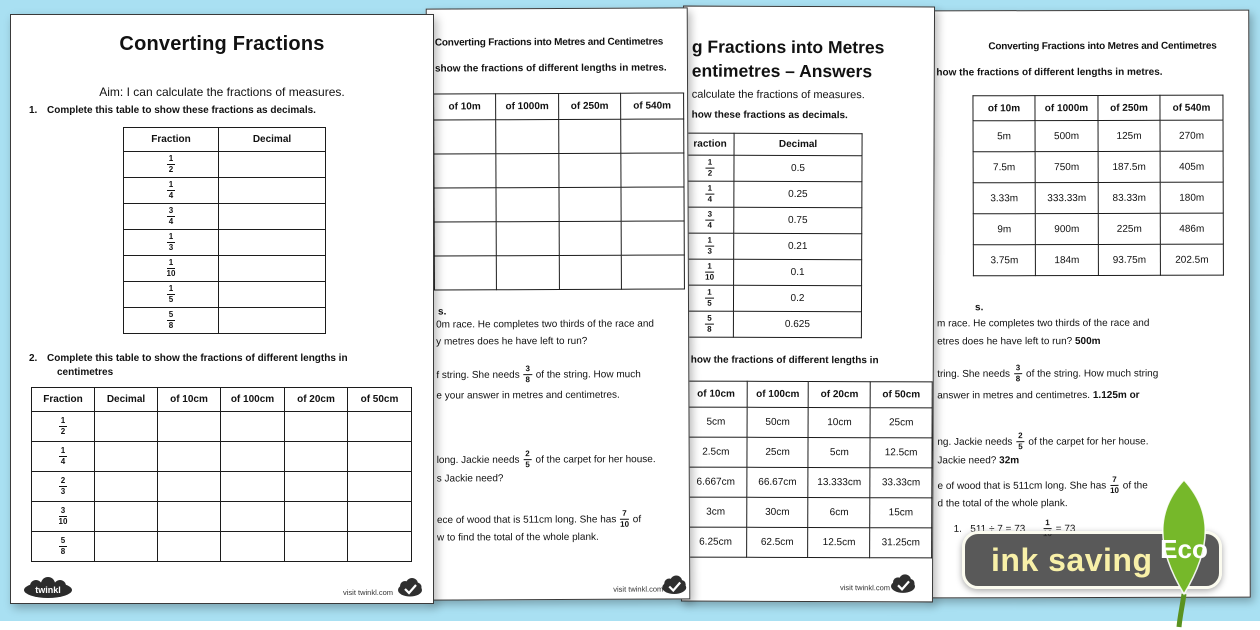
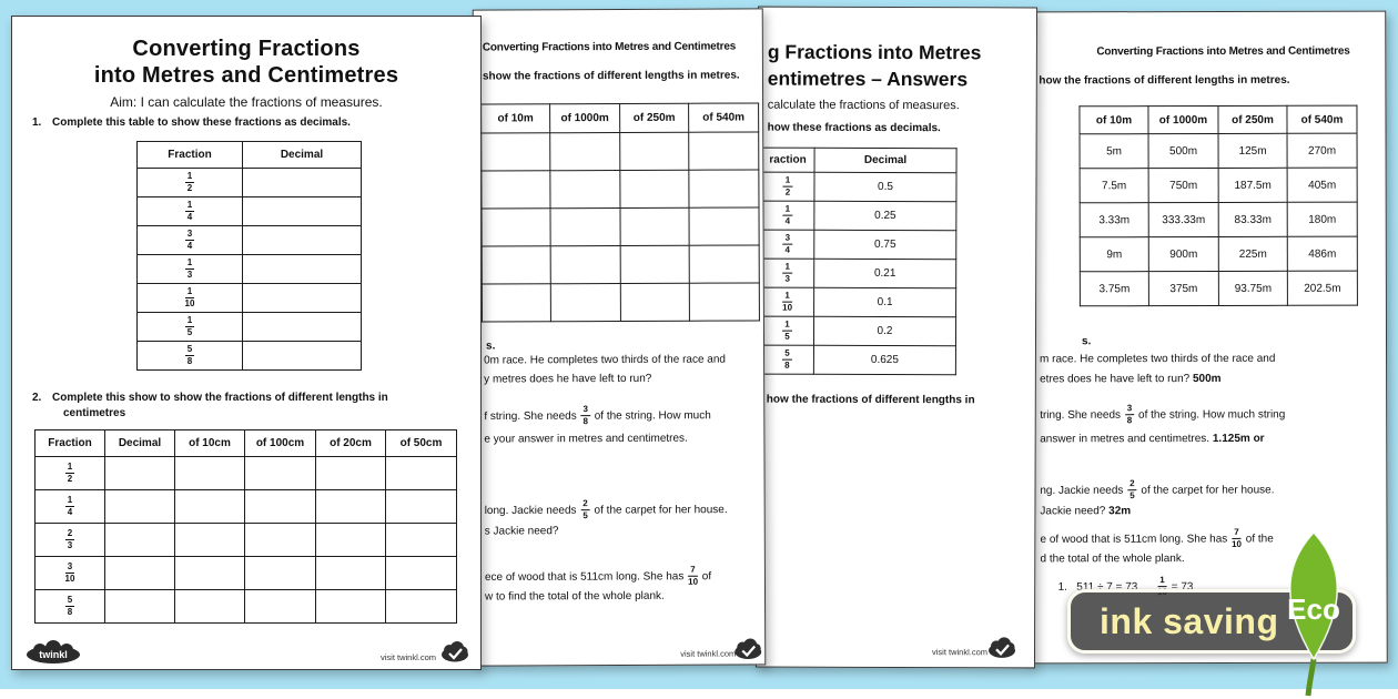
  Converting Fractions into Metres and Centimetres
  how the fractions of different lengths in metres.
  of 10m	of 1000m	of 250m	of 540m
  5m	500m	125m	270m
  7.5m	750m	187.5m	405m
  3.33m	333.33m	83.33m	180m
  9m	900m	225m	486m
- 3.75m	184m	93.75m	202.5m
+ 3.75m	375m	93.75m	202.5m
  s.
  m race. He completes two thirds of the race and
  etres does he have left to run? 500m
  tring. She needs
  3
  8
  of the string. How much string
  answer in metres and centimetres. 1.125m or
  ng. Jackie needs
  2
  5
  of the carpet for her house.
  Jackie need? 32m
  e of wood that is 511cm long. She has
  7
  10
  of the
  d the total of the whole plank.
  1. 511 ÷ 7 = 73
  1
  10
  = 73
  g Fractions into Metres
  entimetres – Answers
  calculate the fractions of measures.
  how these fractions as decimals.
  raction	Decimal
  12	0.5
  14	0.25
  34	0.75
  13	0.21
  110	0.1
  15	0.2
  58	0.625
  how the fractions of different lengths in
- of 10cm	of 100cm	of 20cm	of 50cm
- 5cm	50cm	10cm	25cm
- 2.5cm	25cm	5cm	12.5cm
- 6.667cm	66.67cm	13.333cm	33.33cm
- 3cm	30cm	6cm	15cm
- 6.25cm	62.5cm	12.5cm	31.25cm
  visit twinkl.com
  Converting Fractions into Metres and Centimetres
  show the fractions of different lengths in metres.
  of 10m	of 1000m	of 250m	of 540m
  s.
  0m race. He completes two thirds of the race and
  y metres does he have left to run?
  f string. She needs
  3
  8
  of the string. How much
  e your answer in metres and centimetres.
  long. Jackie needs
  2
  5
  of the carpet for her house.
  s Jackie need?
  ece of wood that is 511cm long. She has
  7
  10
  of
  w to find the total of the whole plank.
  visit twinkl.com
  Converting Fractions
+ into Metres and Centimetres
  Aim: I can calculate the fractions of measures.
  1.
  Complete this table to show these fractions as decimals.
  Fraction	Decimal
  12
  14
  34
  13
  110
  15
  58
  2.
- Complete this table to show the fractions of different lengths in
+ Complete this show to show the fractions of different lengths in
  centimetres
  Fraction	Decimal	of 10cm	of 100cm	of 20cm	of 50cm
  12
  14
  23
  310
  58
  twinkl
  visit twinkl.com
  ink saving
  Eco
